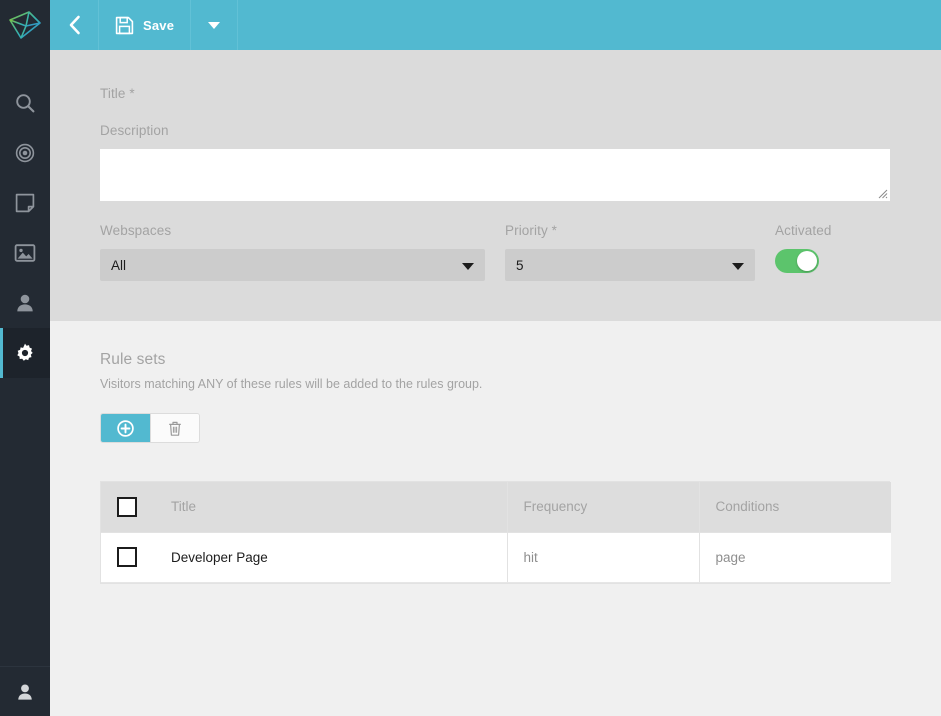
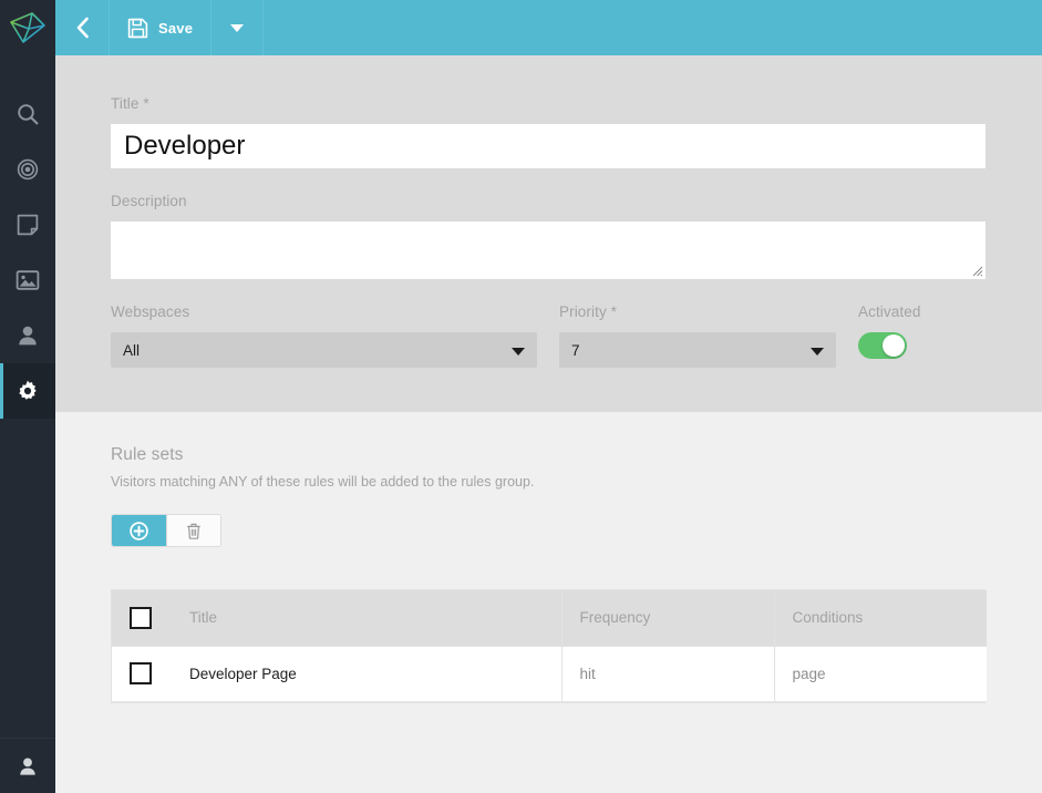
  Save
  Title *
+ Developer
  Description
  Webspaces
  All
  Priority *
- 5
+ 7
  Activated
  Rule sets
  Visitors matching ANY of these rules will be added to the rules group.
  	Title	Frequency	Conditions
  	Developer Page	hit	page
